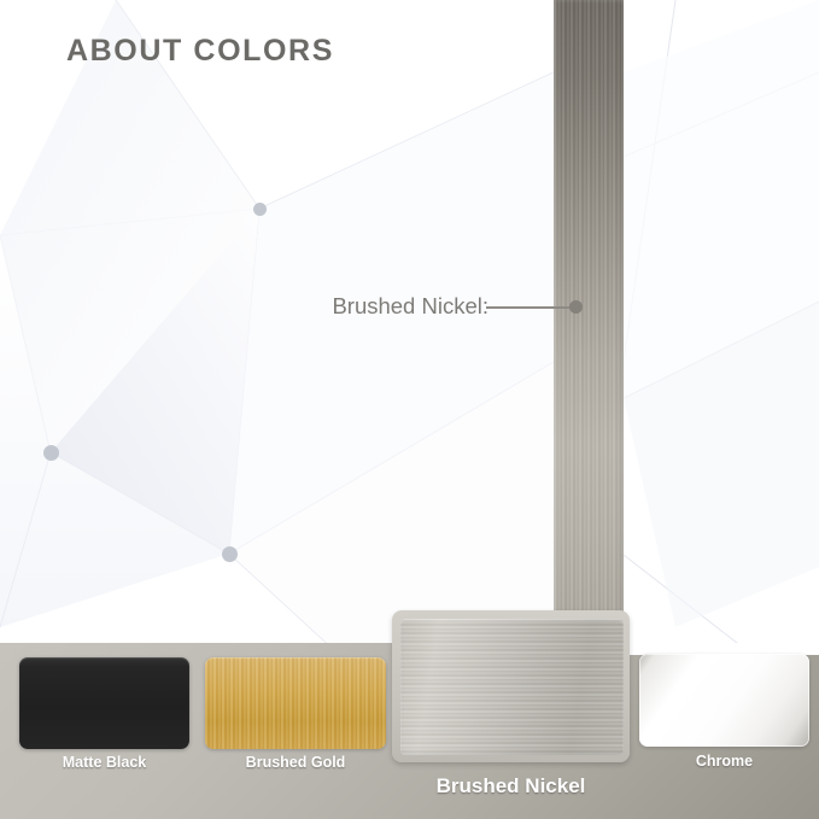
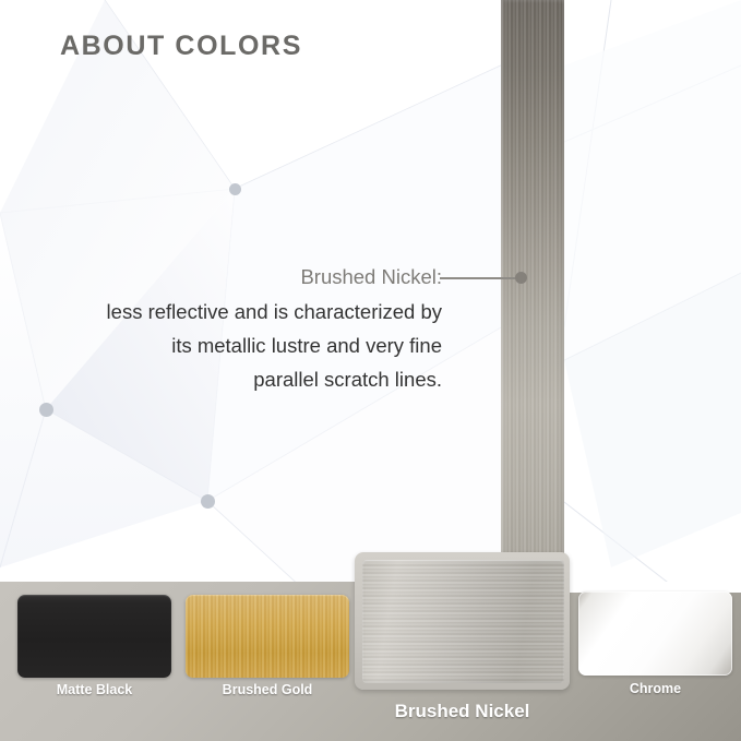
  ABOUT COLORS
  Brushed Nickel
+ less reflective and is characterized by
+ its metallic lustre and very fine
+ parallel scratch lines.
  Matte Black
  Brushed Gold
  Brushed Nickel
  Chrome
